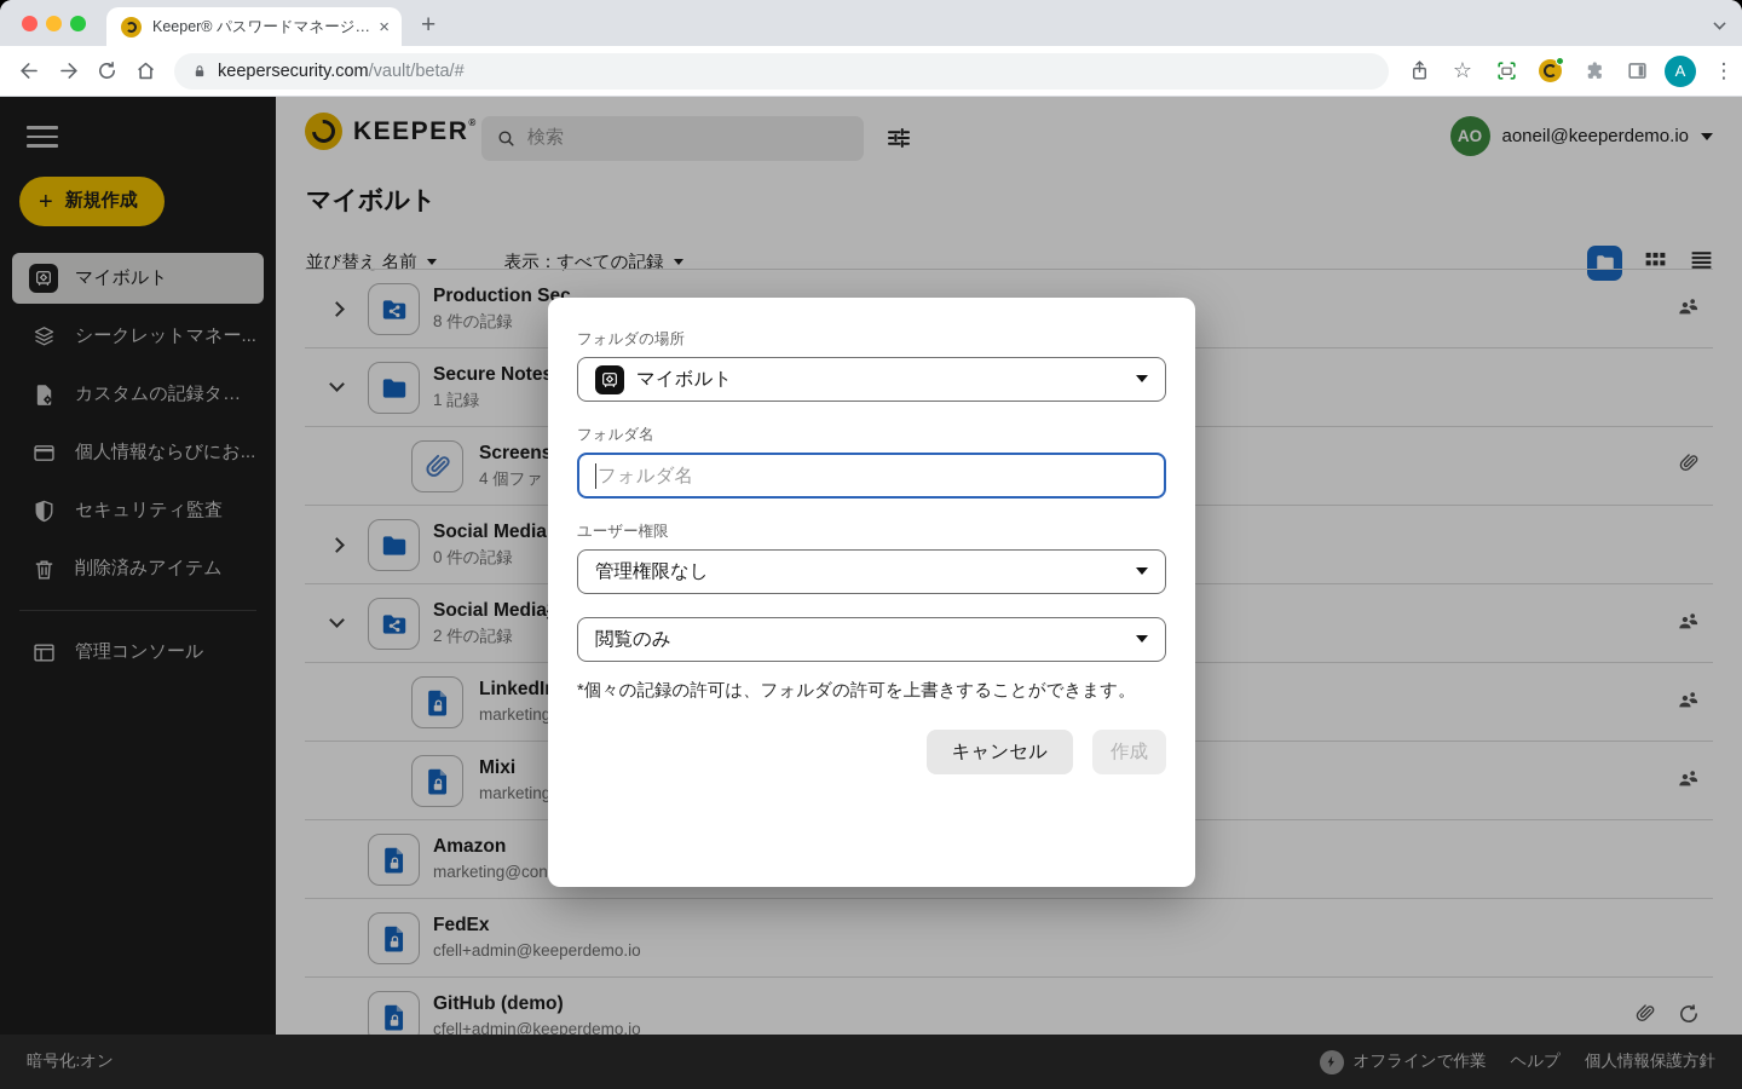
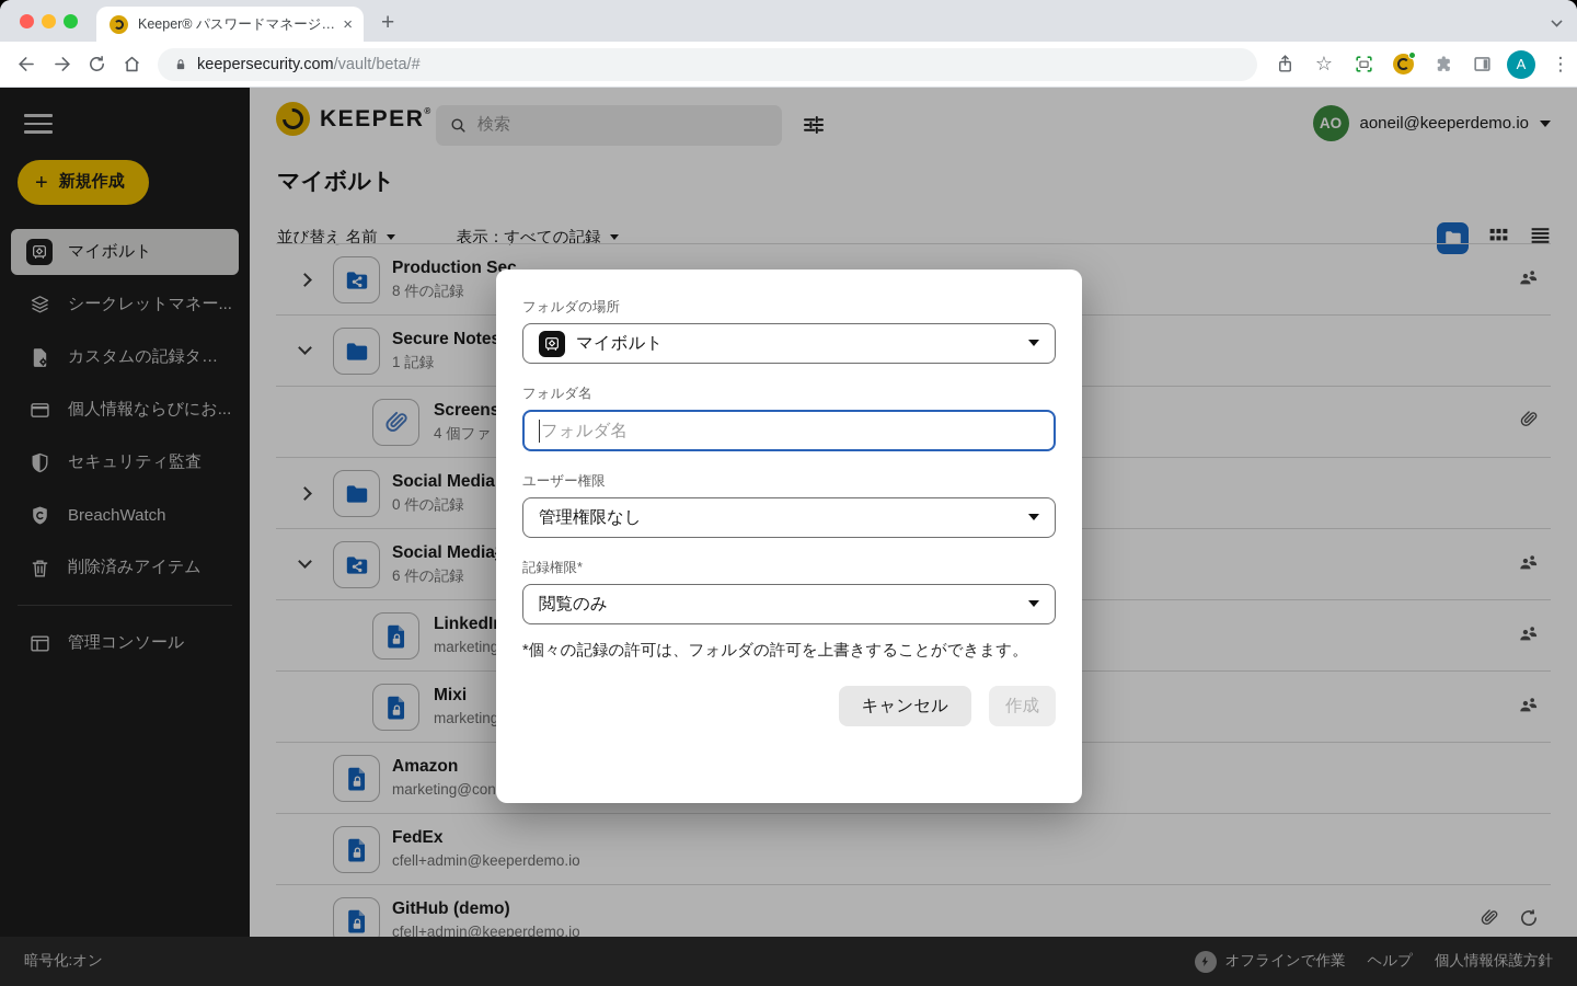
  Keeper® パスワードマネージャ
  ×
  +
  keepersecurity.com
  /vault/beta/#
  ☆
  A
  ⋮
  +
  新規作成
  マイボルト
  シークレットマネー...
  カスタムの記録タイプ
  個人情報ならびにお...
  セキュリティ監査
+ BreachWatch
  削除済みアイテム
  管理コンソール
  KEEPER®
  検索
  AO
  aoneil@keeperdemo.io
  マイボルト
  並び替え 名前
  表示：すべての記録
  Production Sec
  8 件の記録
  Secure Note
  1 記録
  Screens
  4 個ファ
  Social Media
  0 件の記録
  Social Media
- 2 件の記録
+ 6 件の記録
  LinkedI
  marketing
  Mixi
  marketing
  Amazon
  marketing@con
  FedEx
  cfell+admin@keeperdemo.io
  GitHub (demo)
  cfell+admin@keeperdemo.io
  暗号化:オン
  オフラインで作業
  ヘルプ
  個人情報保護方針
  フォルダの場所
  マイボルト
  フォルダ名
  フォルダ名
  ユーザー権限
  管理権限なし
+ 記録権限*
  閲覧のみ
  *個々の記録の許可は、フォルダの許可を上書きすることができます。
  キャンセル
  作成
